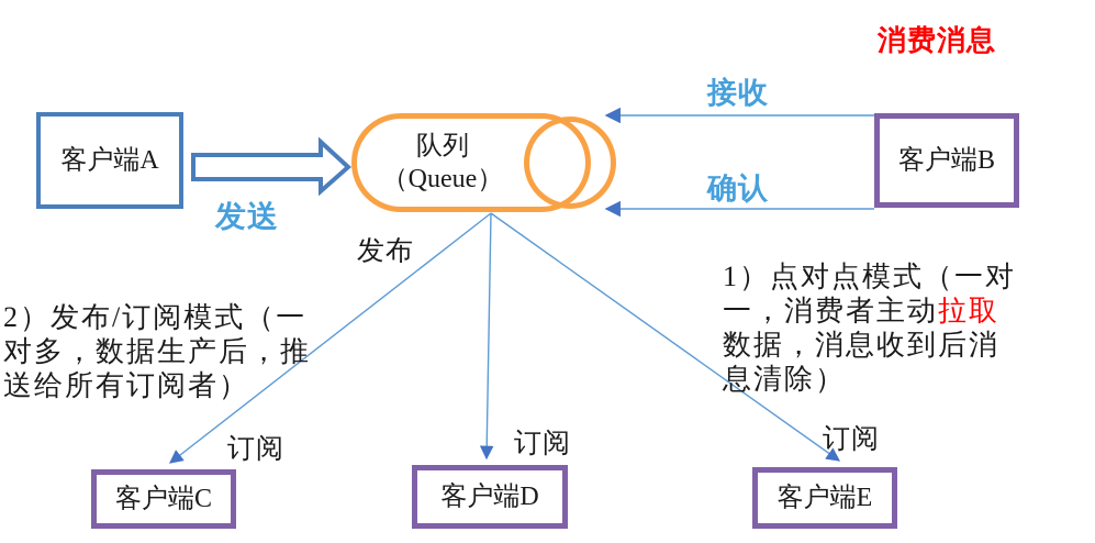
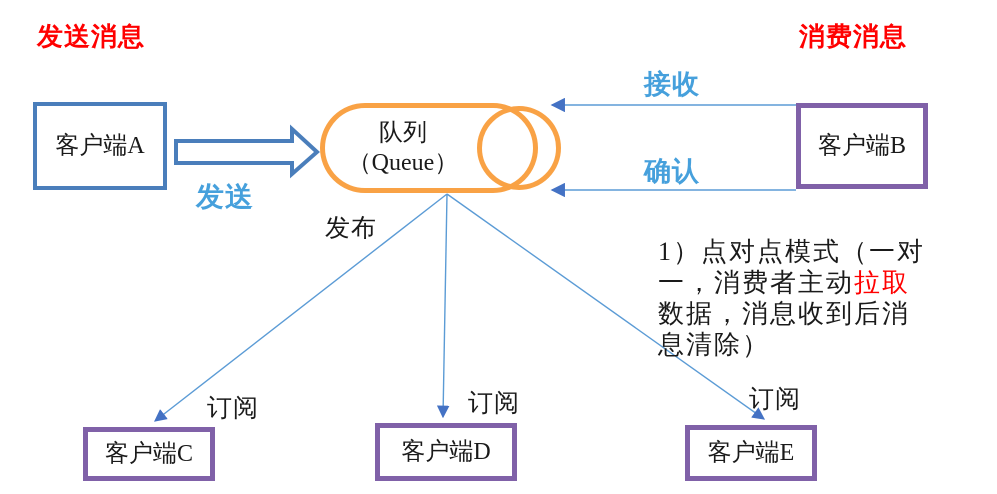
  队列
  （Queue）
+ 发送消息
  消费消息
  客户端A
  客户端B
  客户端C
  客户端D
  客户端E
  发送
  接收
  确认
  发布
  订阅
  订阅
  订阅
- 2）发布/订阅模式（一
- 对多，数据生产后，推
- 送给所有订阅者）
  1）点对点模式（一对
  一，消费者主动拉取
  数据，消息收到后消
  息清除）
